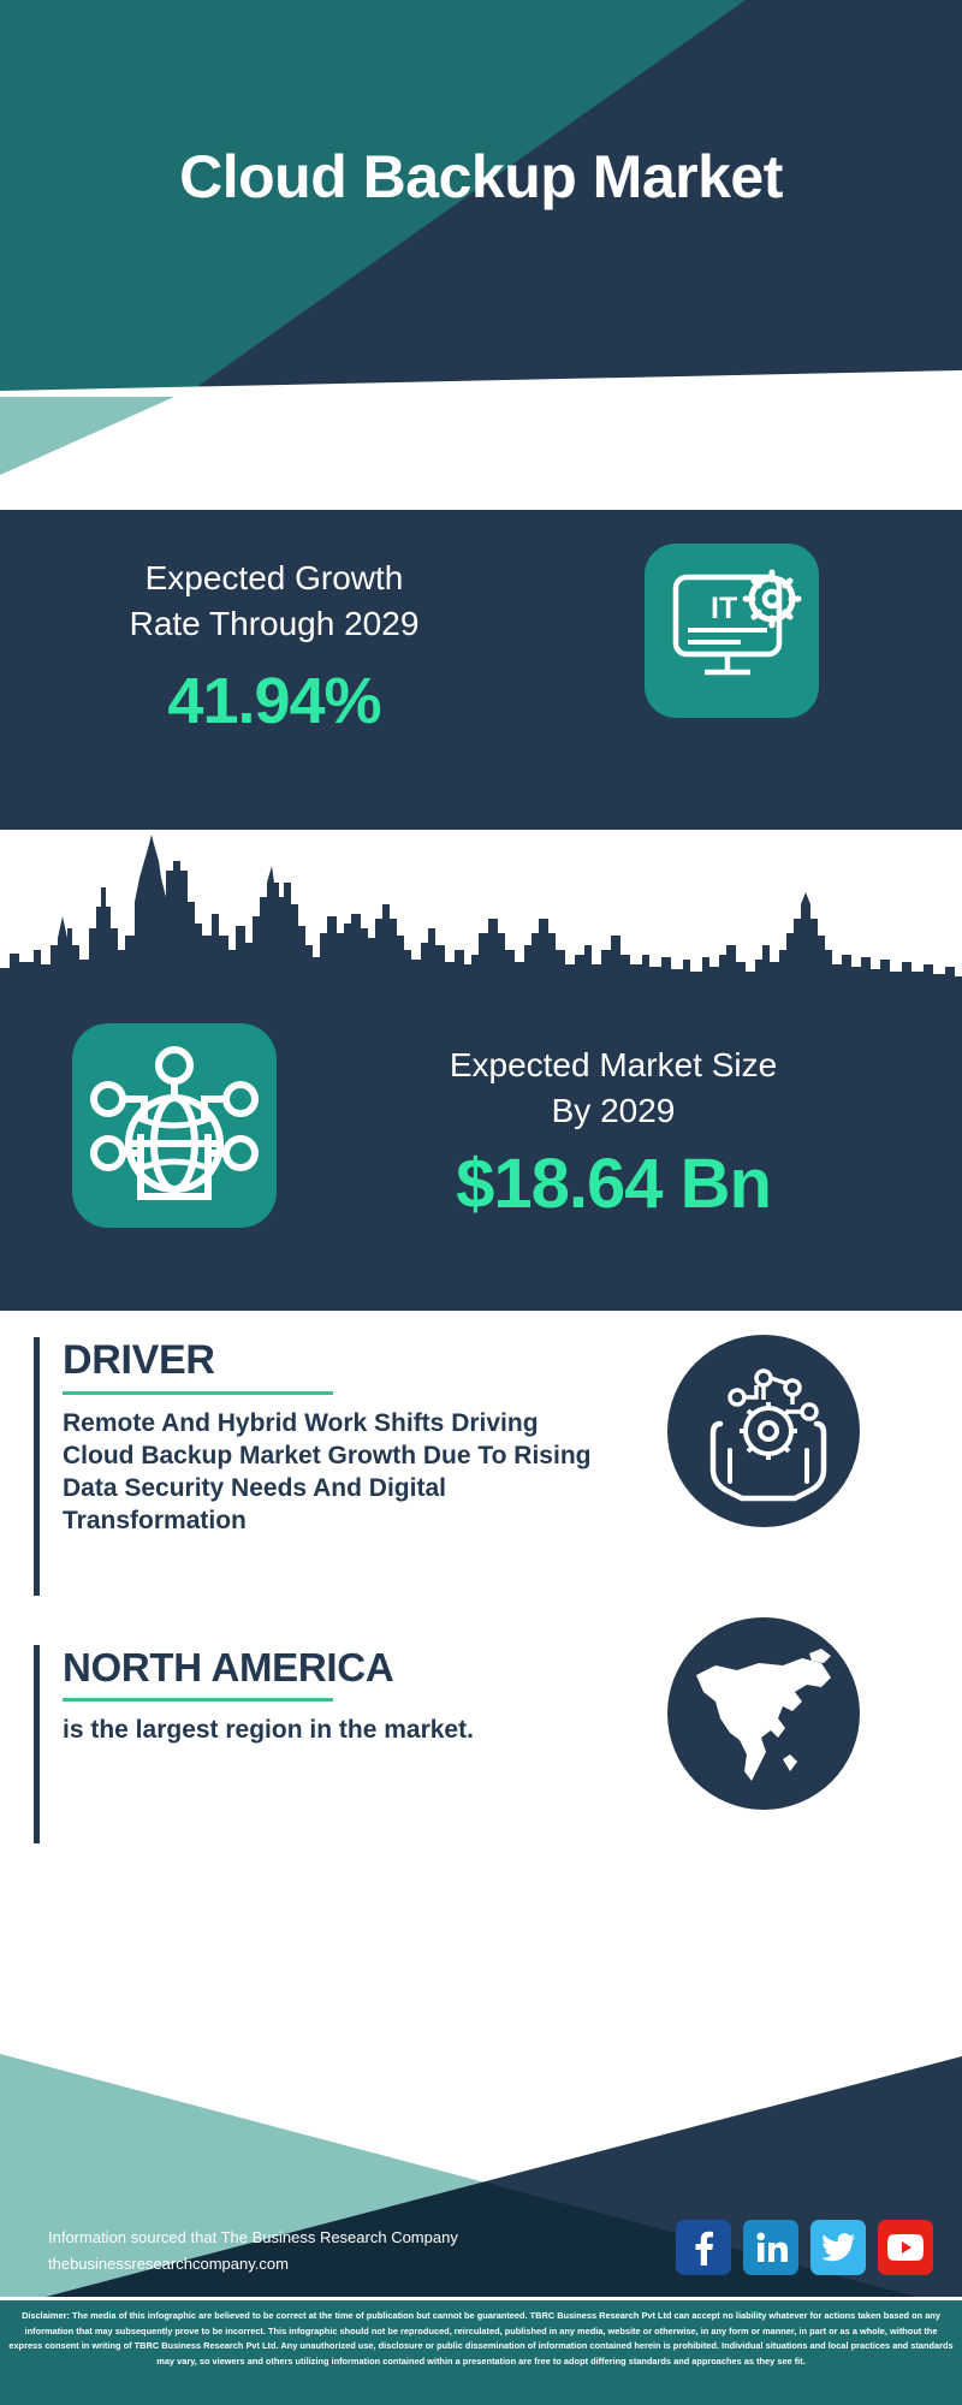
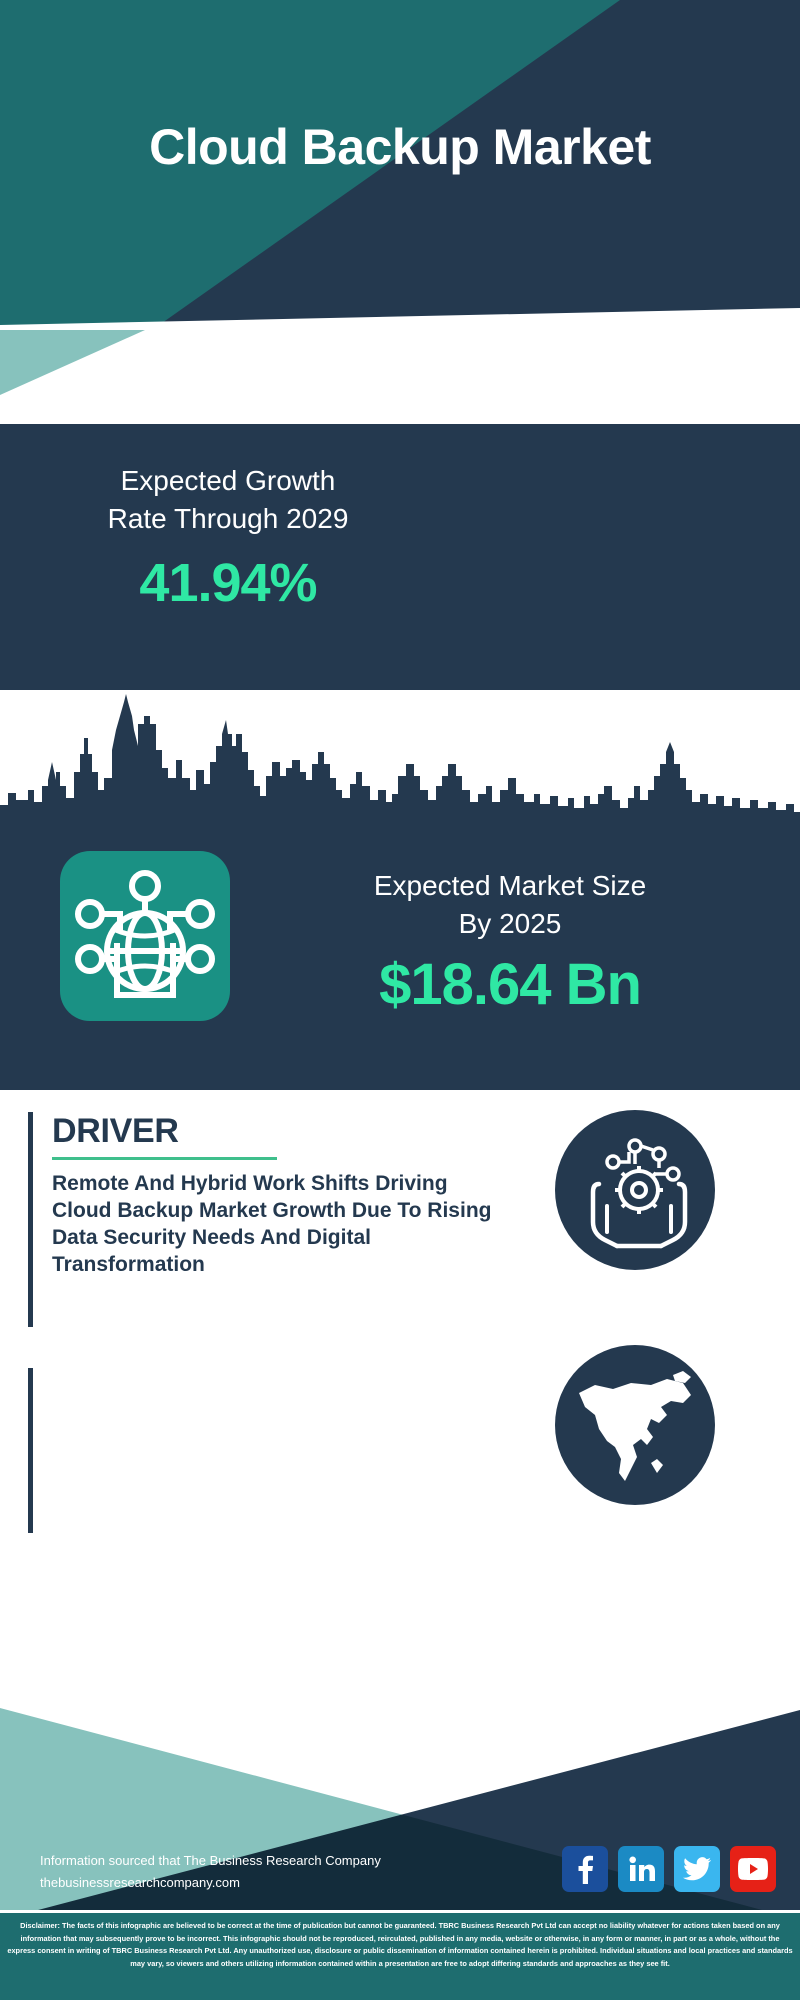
  Cloud Backup Market
  Expected Growth
  Rate Through 2029
  41.94%
- IT
  Expected Market Size
- By 2029
+ By 2025
  $18.64 Bn
  DRIVER
  Remote And Hybrid Work Shifts Driving Cloud Backup Market Growth Due To Rising Data Security Needs And Digital Transformation
- NORTH AMERICA
- is the largest region in the market.
  Information sourced that The Business Research Company
  thebusinessresearchcompany.com
- Disclaimer: The media of this infographic are believed to be correct at the time of publication but cannot be guaranteed. TBRC Business Research Pvt Ltd can accept no liability whatever for actions taken based on any information that may subsequently prove to be incorrect. This infographic should not be reproduced, reirculated, published in any media, website or otherwise, in any form or manner, in part or as a whole, without the express consent in writing of TBRC Business Research Pvt Ltd. Any unauthorized use, disclosure or public dissemination of information contained herein is prohibited. Individual situations and local practices and standards may vary, so viewers and others utilizing information contained within a presentation are free to adopt differing standards and approaches as they see fit.
+ Disclaimer: The facts of this infographic are believed to be correct at the time of publication but cannot be guaranteed. TBRC Business Research Pvt Ltd can accept no liability whatever for actions taken based on any information that may subsequently prove to be incorrect. This infographic should not be reproduced, reirculated, published in any media, website or otherwise, in any form or manner, in part or as a whole, without the express consent in writing of TBRC Business Research Pvt Ltd. Any unauthorized use, disclosure or public dissemination of information contained herein is prohibited. Individual situations and local practices and standards may vary, so viewers and others utilizing information contained within a presentation are free to adopt differing standards and approaches as they see fit.
